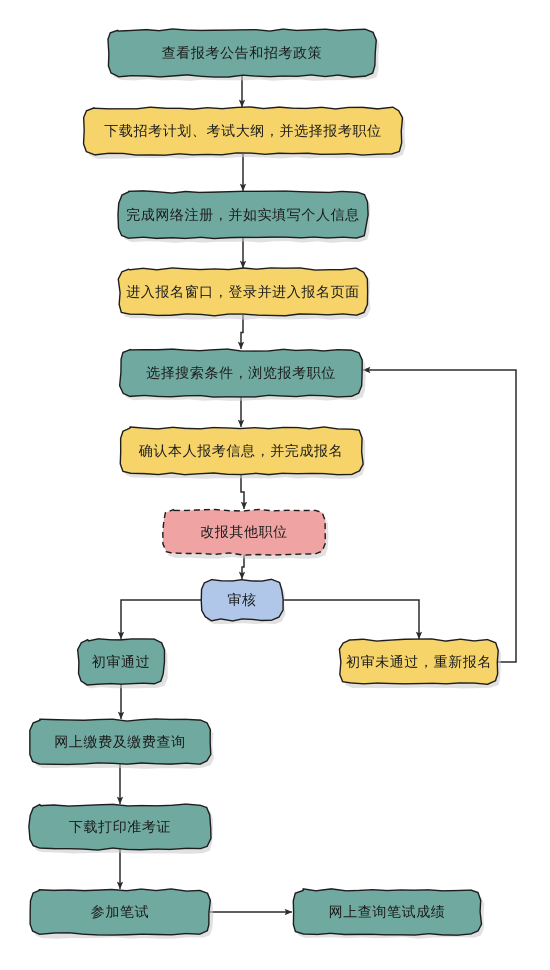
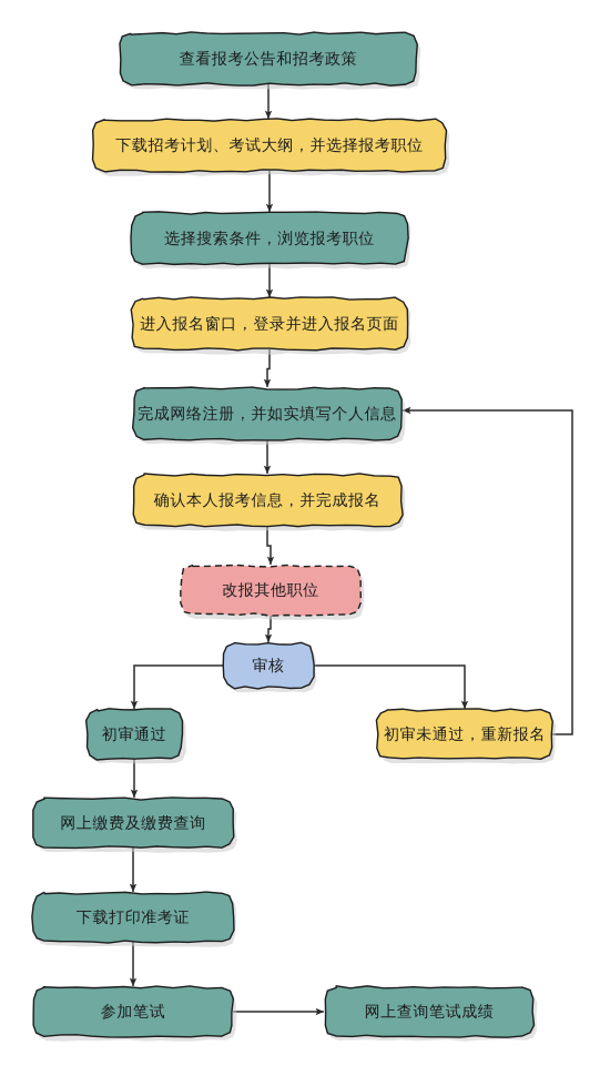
  查看报考公告和招考政策
  下载招考计划、考试大纲，并选择报考职位
- 完成网络注册，并如实填写个人信息
+ 选择搜索条件，浏览报考职位
  进入报名窗口，登录并进入报名页面
- 选择搜索条件，浏览报考职位
+ 完成网络注册，并如实填写个人信息
  确认本人报考信息，并完成报名
  改报其他职位
  审核
  初审通过
  初审未通过，重新报名
  网上缴费及缴费查询
  下载打印准考证
  参加笔试
  网上查询笔试成绩
